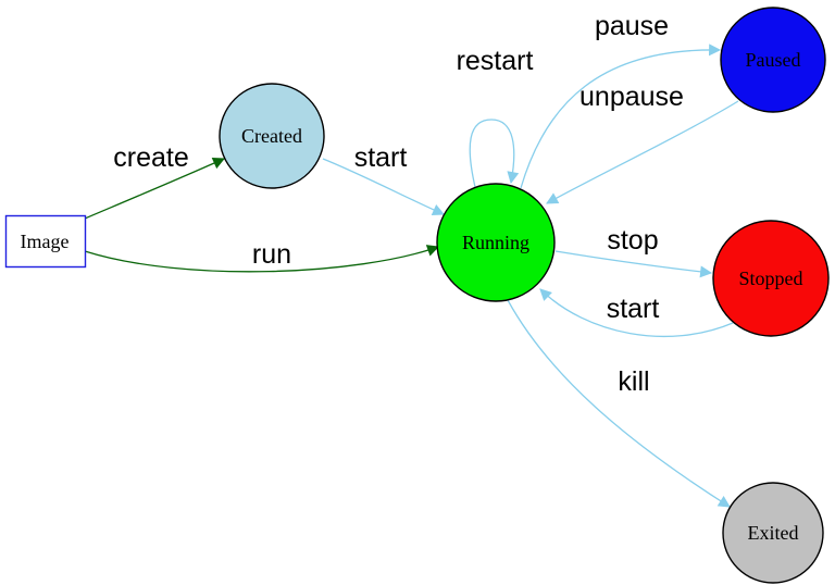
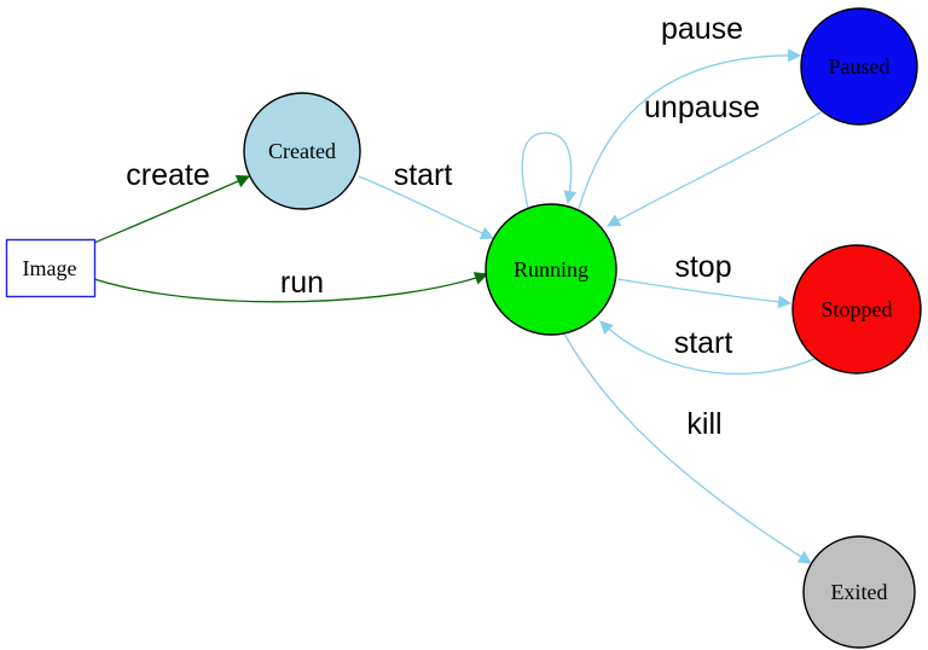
  create
  run
  start
- restart
  pause
  unpause
  stop
  start
  kill
  Image
  Created
  Running
  Paused
  Stopped
  Exited
